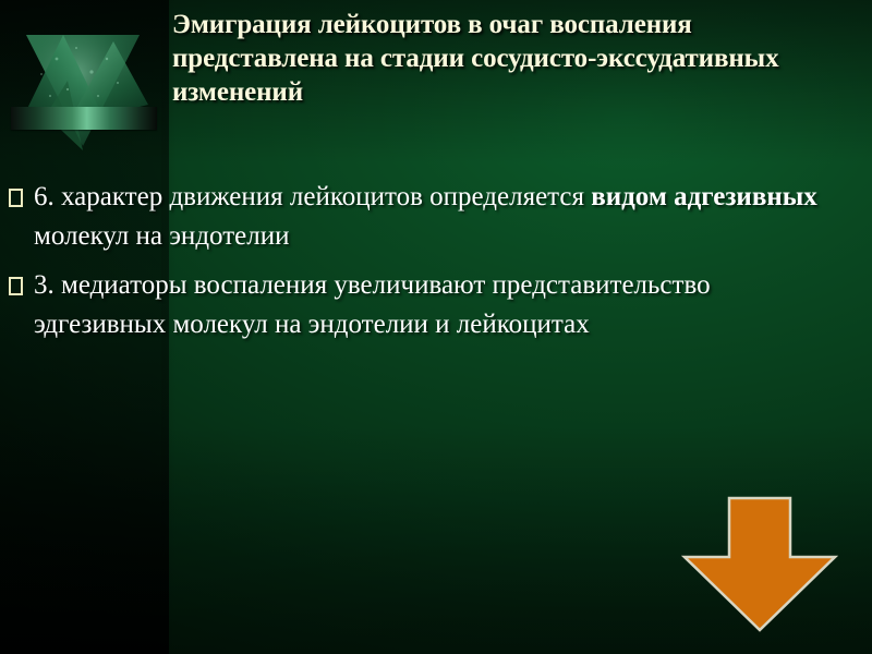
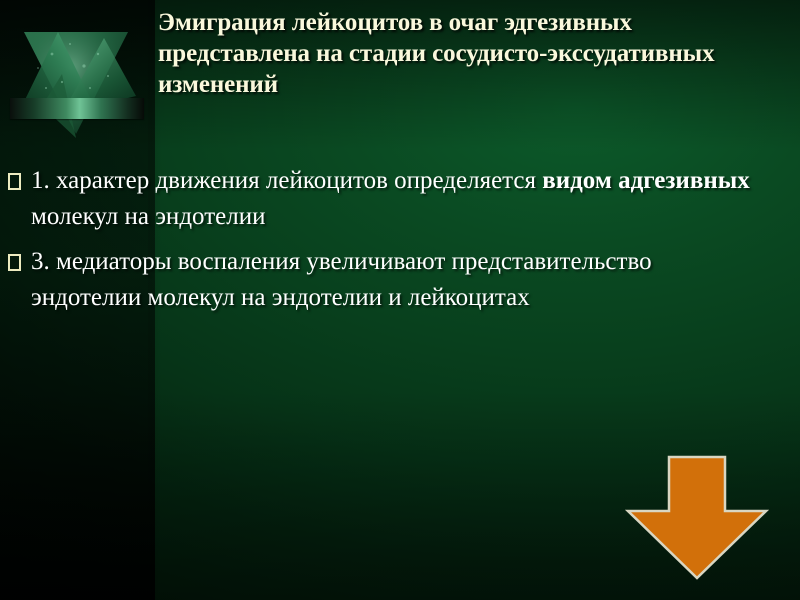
- Эмиграция лейкоцитов в очаг воспаления представлена на стадии сосудисто-экссудативных изменений
+ Эмиграция лейкоцитов в очаг эдгезивных представлена на стадии сосудисто-экссудативных изменений
- 6. характер движения лейкоцитов определяется видом адгезивных молекул на эндотелии
+ 1. характер движения лейкоцитов определяется видом адгезивных молекул на эндотелии
- 3. медиаторы воспаления увеличивают представительство эдгезивных молекул на эндотелии и лейкоцитах
+ 3. медиаторы воспаления увеличивают представительство эндотелии молекул на эндотелии и лейкоцитах
